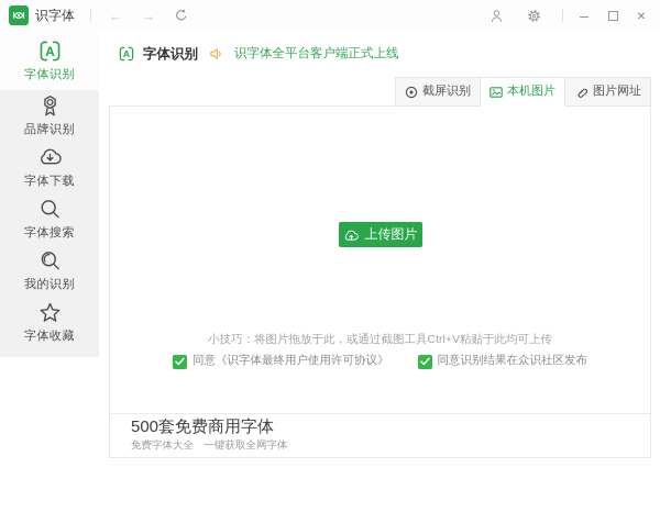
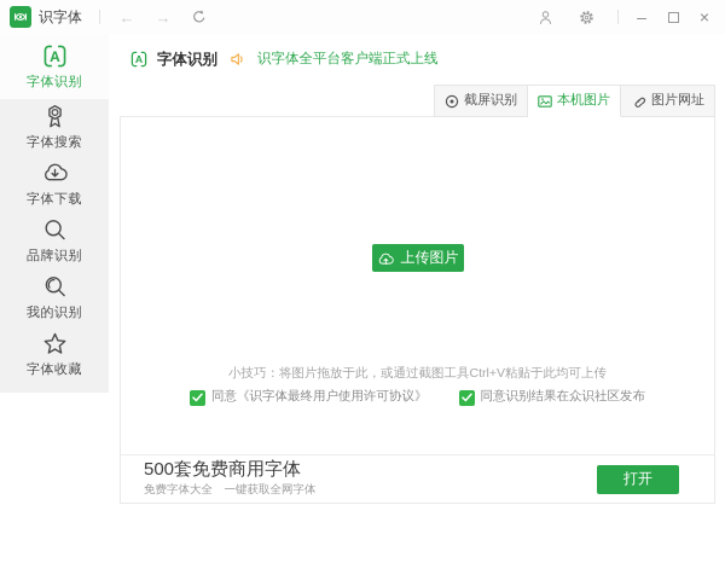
  识字体
  ←
  →
  –
  ×
  A
  字体识别
- 品牌识别
+ 字体搜索
  字体下载
- 字体搜索
+ 品牌识别
  我的识别
  字体收藏
  A
  字体识别
  识字体全平台客户端正式上线
  截屏识别
  本机图片
  图片网址
  上传图片
  小技巧：将图片拖放于此，或通过截图工具Ctrl+V粘贴于此均可上传
  同意《识字体最终用户使用许可协议》
  同意识别结果在众识社区发布
  500套免费商用字体
  免费字体大全 一键获取全网字体
+ 打开
